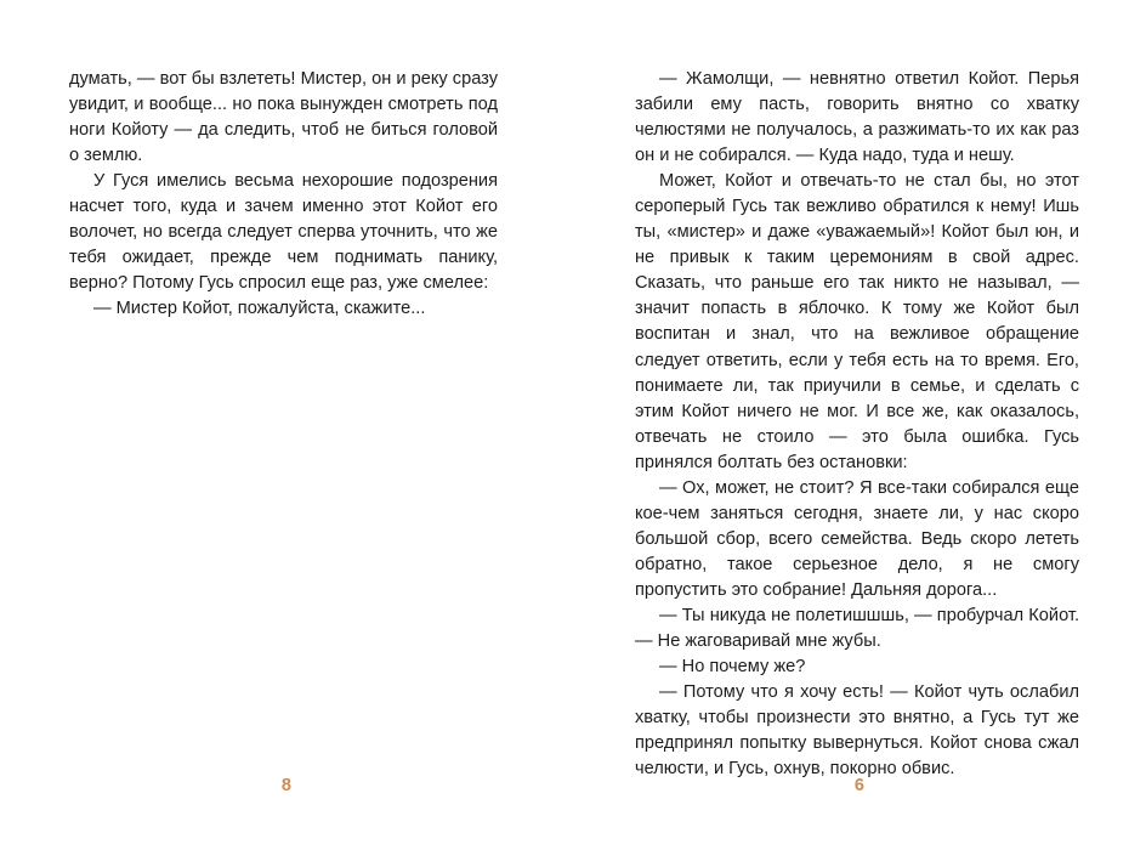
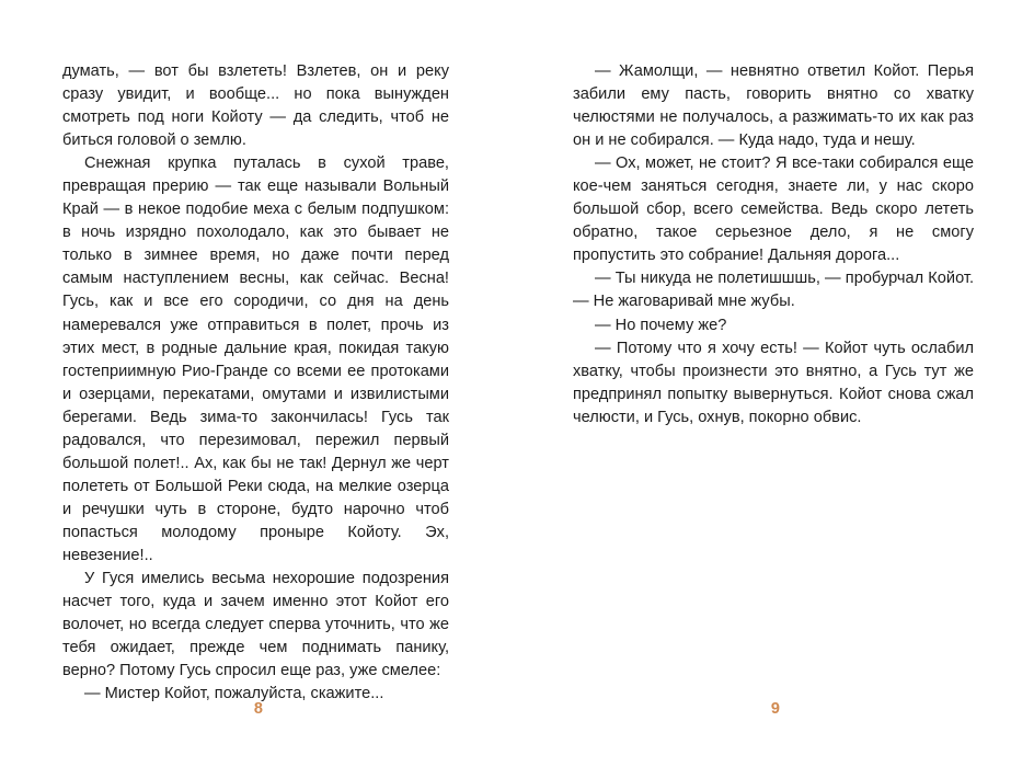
- думать, — вот бы взлететь! Мистер, он и реку сразу увидит, и вообще... но пока вынужден смотреть под ноги Койоту — да следить, чтоб не биться головой о землю.
+ думать, — вот бы взлететь! Взлетев, он и реку сразу увидит, и вообще... но пока вынужден смотреть под ноги Койоту — да следить, чтоб не биться головой о землю.
+ Снежная крупка путалась в сухой траве, превращая прерию — так еще называли Вольный Край — в некое подобие меха с белым подпушком: в ночь изрядно похолодало, как это бывает не только в зимнее время, но даже почти перед самым наступлением весны, как сейчас. Весна! Гусь, как и все его сородичи, со дня на день намеревался уже отправиться в полет, прочь из этих мест, в родные дальние края, покидая такую гостеприимную Рио-Гранде со всеми ее протоками и озерцами, перекатами, омутами и извилистыми берегами. Ведь зима-то закончилась! Гусь так радовался, что перезимовал, пережил первый большой полет!.. Ах, как бы не так! Дернул же черт полететь от Большой Реки сюда, на мелкие озерца и речушки чуть в стороне, будто нарочно чтоб попасться молодому проныре Койоту. Эх, невезение!..
  У Гуся имелись весьма нехорошие подозрения насчет того, куда и зачем именно этот Койот его волочет, но всегда следует сперва уточнить, что же тебя ожидает, прежде чем поднимать панику, верно? Потому Гусь спросил еще раз, уже смелее:
  — Мистер Койот, пожалуйста, скажите...
  8
  — Жамолщи, — невнятно ответил Койот. Перья забили ему пасть, говорить внятно со хватку челюстями не получалось, а разжимать-то их как раз он и не собирался. — Куда надо, туда и нешу.
- Может, Койот и отвечать-то не стал бы, но этот сероперый Гусь так вежливо обратился к нему! Ишь ты, «мистер» и даже «уважаемый»! Койот был юн, и не привык к таким церемониям в свой адрес. Сказать, что раньше его так никто не называл, — значит попасть в яблочко. К тому же Койот был воспитан и знал, что на вежливое обращение следует ответить, если у тебя есть на то время. Его, понимаете ли, так приучили в семье, и сделать с этим Койот ничего не мог. И все же, как оказалось, отвечать не стоило — это была ошибка. Гусь принялся болтать без остановки:
  — Ох, может, не стоит? Я все-таки собирался еще кое-чем заняться сегодня, знаете ли, у нас скоро большой сбор, всего семейства. Ведь скоро лететь обратно, такое серьезное дело, я не смогу пропустить это собрание! Дальняя дорога...
  — Ты никуда не полетишшшь, — пробурчал Койот. — Не жаговаривай мне жубы.
  — Но почему же?
  — Потому что я хочу есть! — Койот чуть ослабил хватку, чтобы произнести это внятно, а Гусь тут же предпринял попытку вывернуться. Койот снова сжал челюсти, и Гусь, охнув, покорно обвис.
- 6
+ 9
